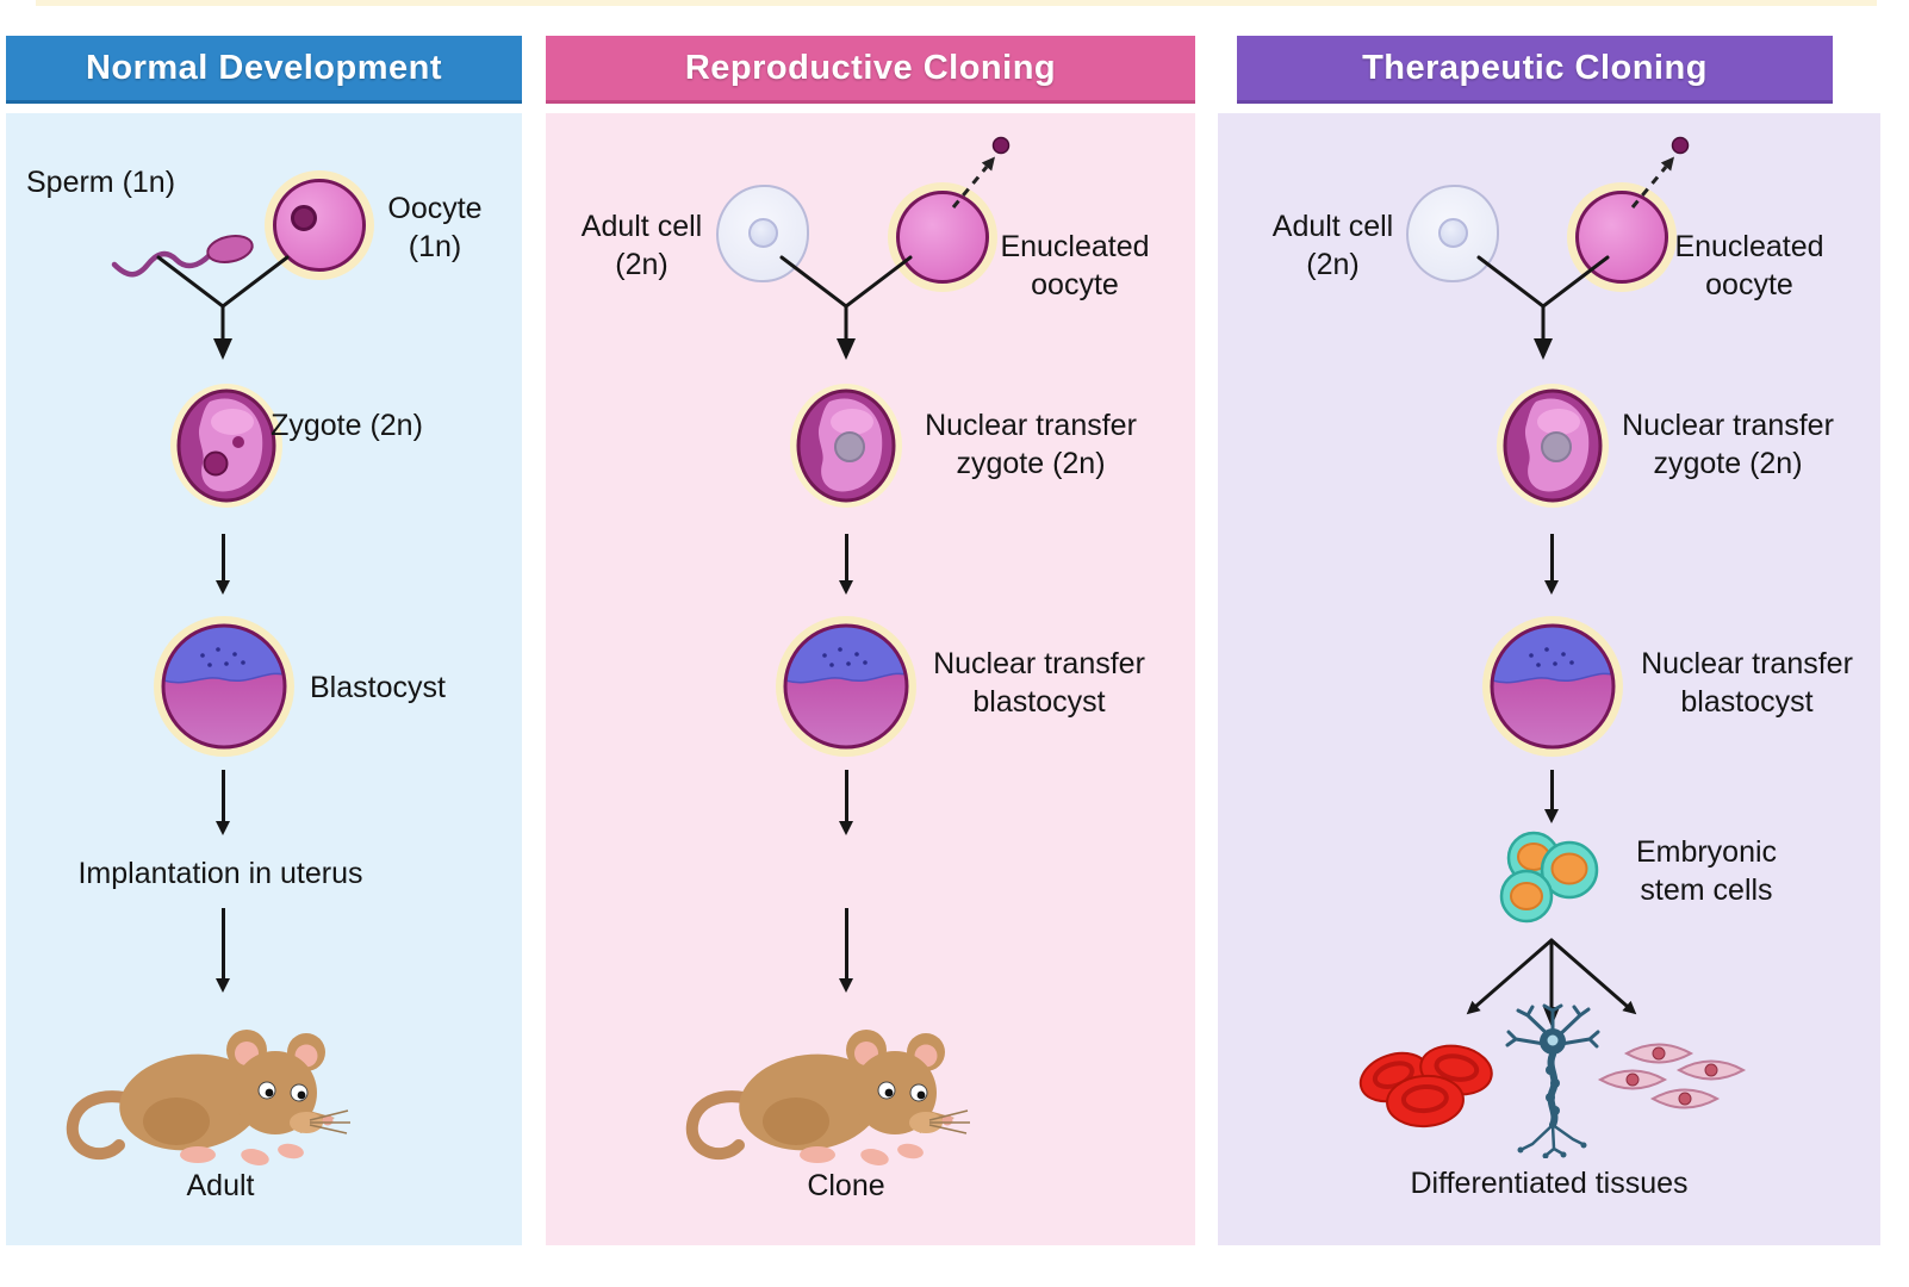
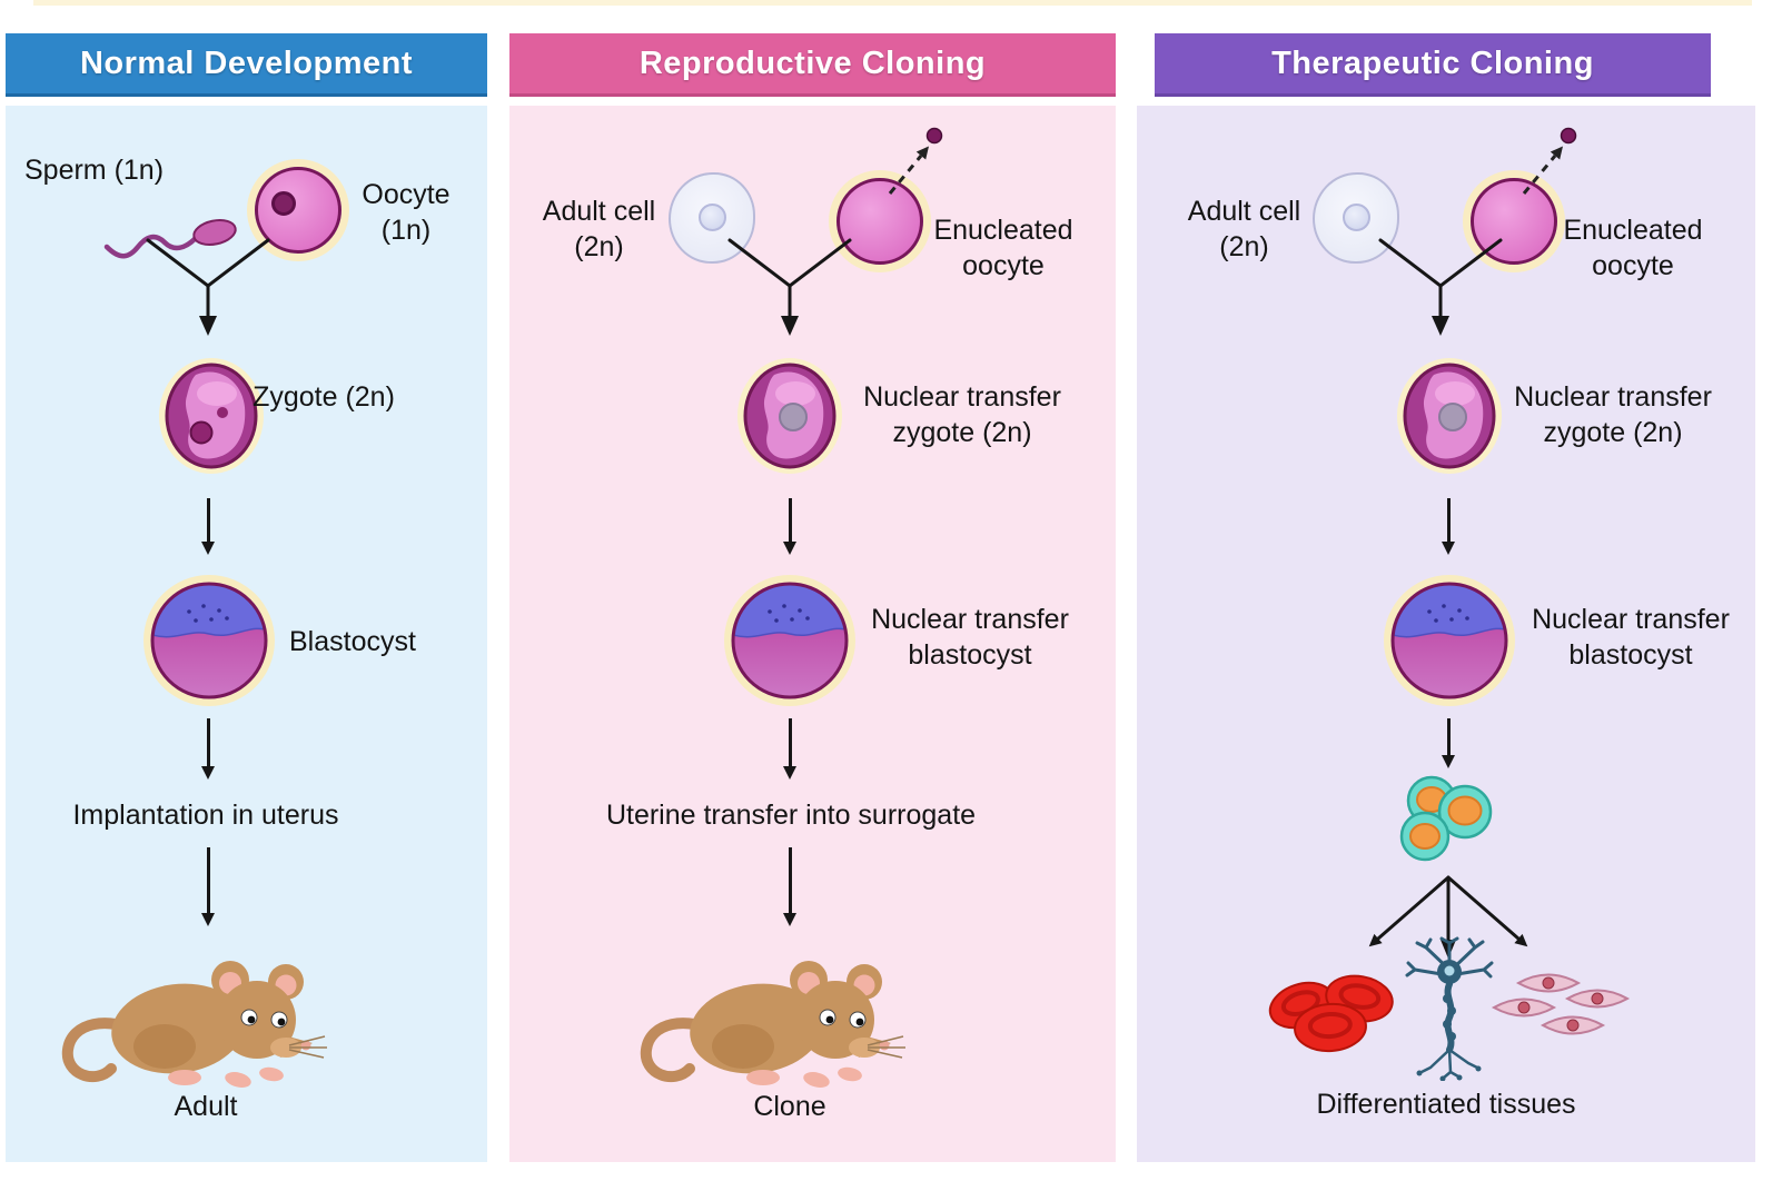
  Normal Development
  Reproductive Cloning
  Therapeutic Cloning
  Sperm (1n)
  Oocyte (1n)
  Zygote (2n)
  Blastocyst
  Implantation in uterus
  Adult
  Adult cell (2n)
  Enucleated oocyte
  Nuclear transfer zygote (2n)
  Nuclear transfer blastocyst
+ Uterine transfer into surrogate
  Clone
  Adult cell (2n)
  Enucleated oocyte
  Nuclear transfer zygote (2n)
  Nuclear transfer blastocyst
- Embryonic stem cells
  Differentiated tissues
